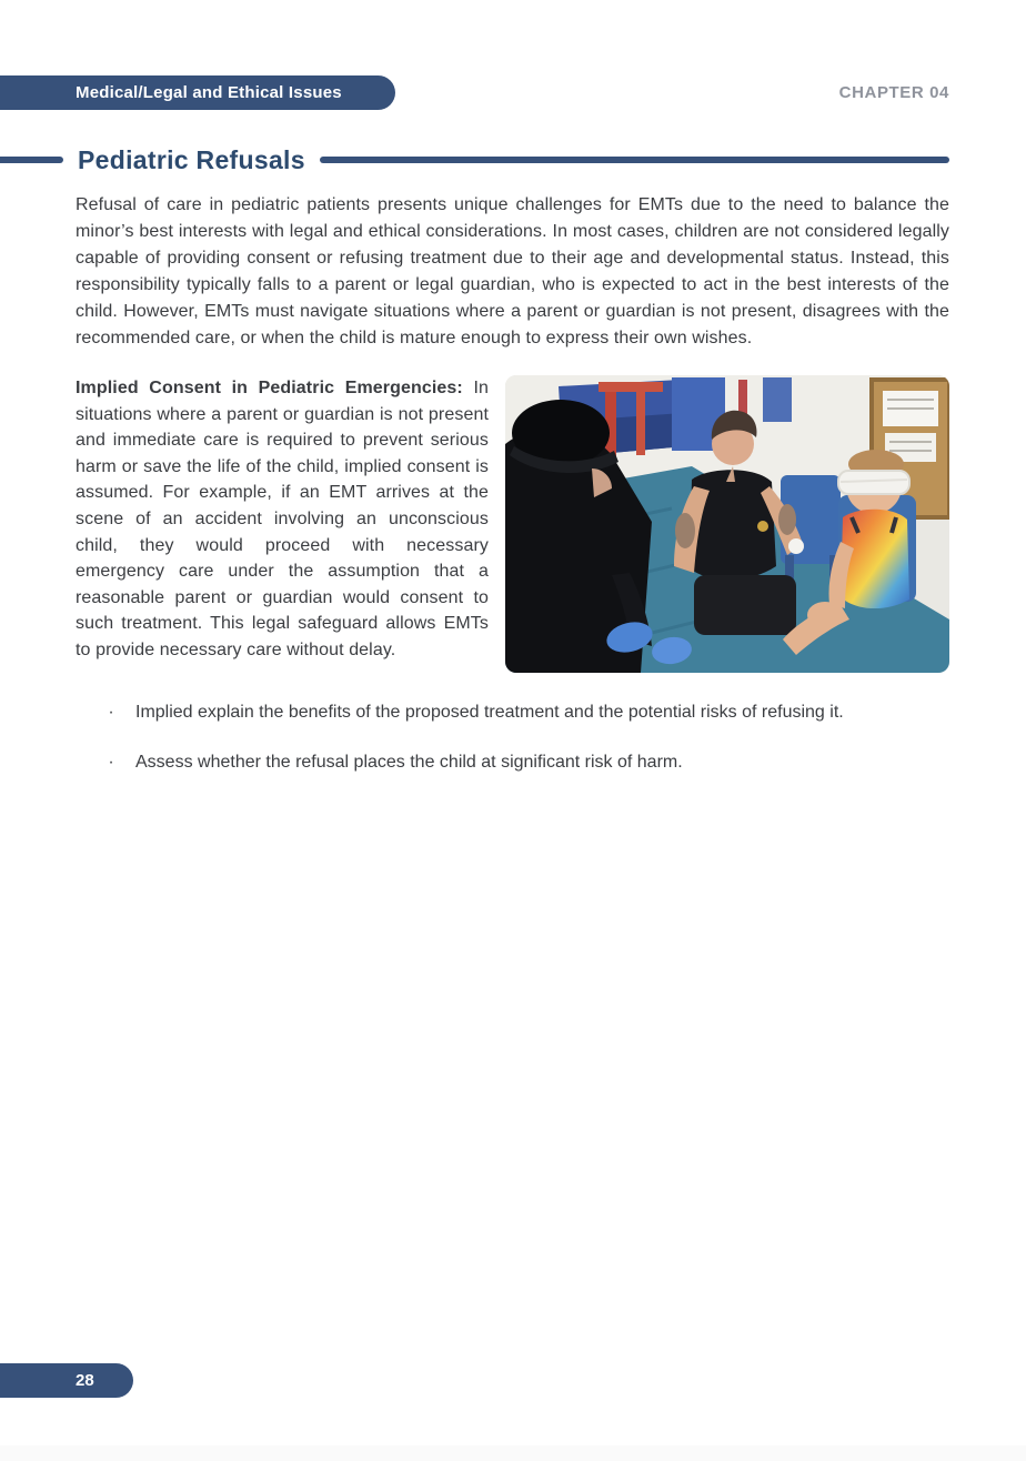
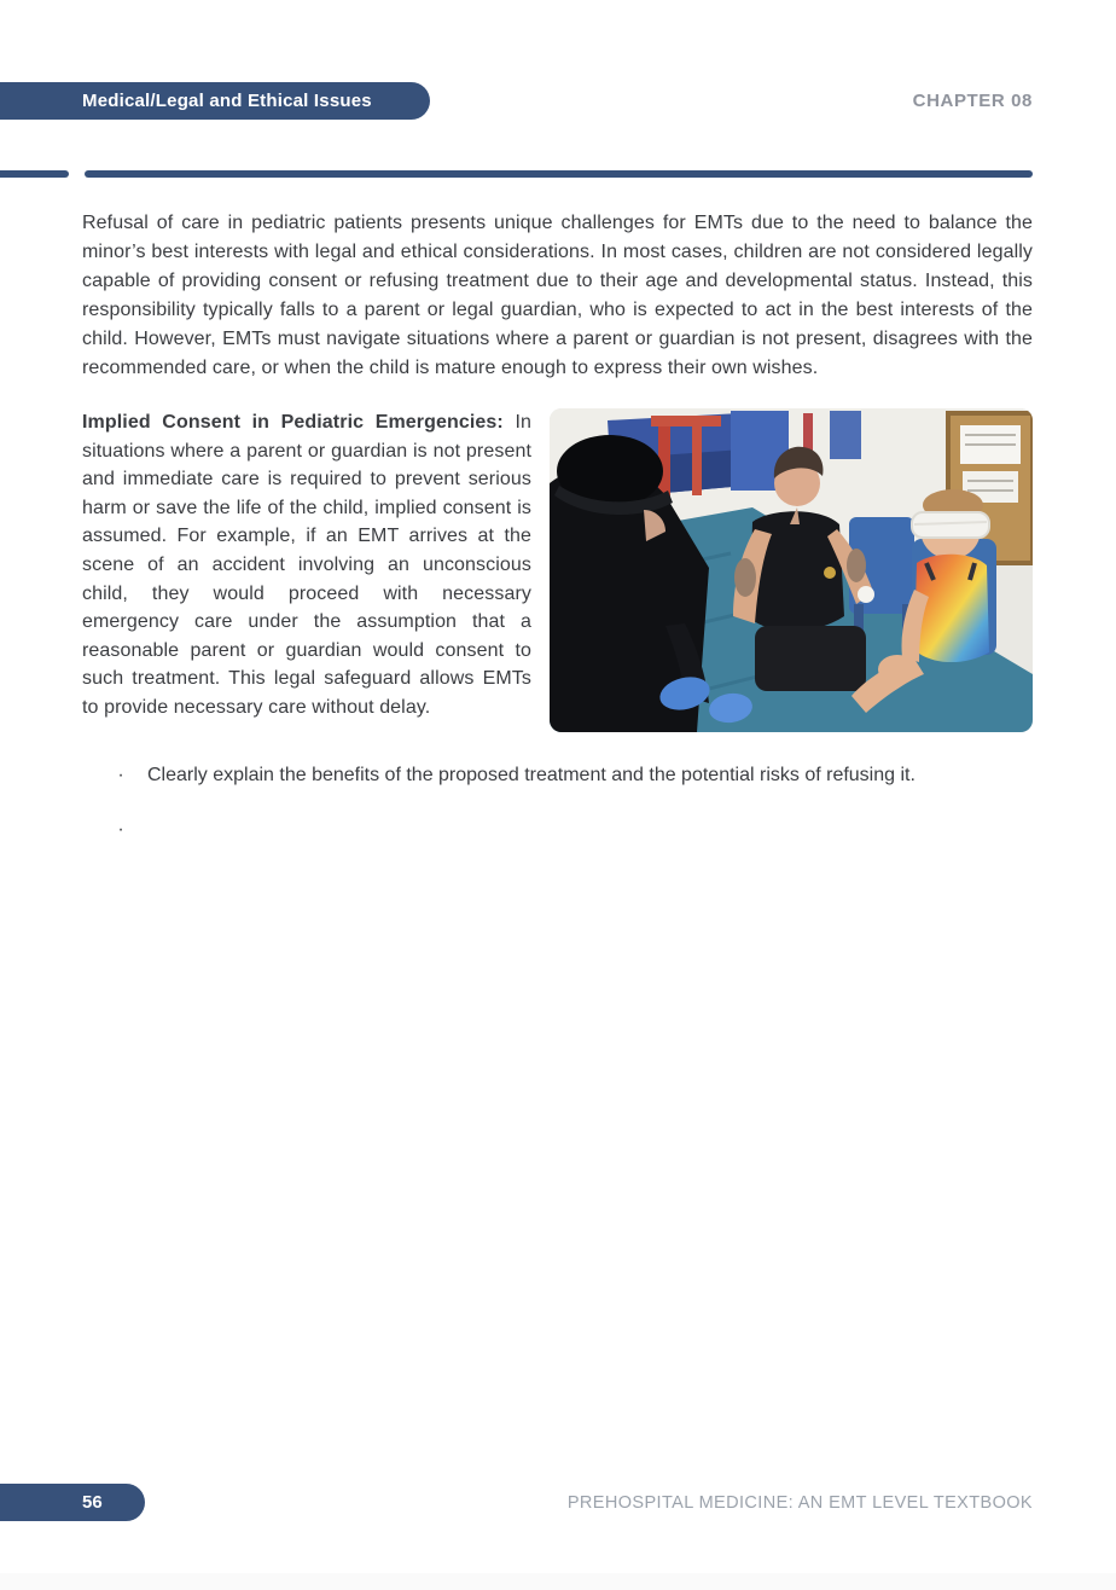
  Medical/Legal and Ethical Issues
- CHAPTER 04
+ CHAPTER 08
- Pediatric Refusals
  Refusal of care in pediatric patients presents unique challenges for EMTs due to the need to balance the minor’s best interests with legal and ethical considerations. In most cases, children are not considered legally capable of providing consent or refusing treatment due to their age and developmental status. Instead, this responsibility typically falls to a parent or legal guardian, who is expected to act in the best interests of the child. However, EMTs must navigate situations where a parent or guardian is not present, disagrees with the recommended care, or when the child is mature enough to express their own wishes.
  Implied Consent in Pediatric Emergencies: In situations where a parent or guardian is not present and immediate care is required to prevent serious harm or save the life of the child, implied consent is assumed. For example, if an EMT arrives at the scene of an accident involving an unconscious child, they would proceed with necessary emergency care under the assumption that a reasonable parent or guardian would consent to such treatment. This legal safeguard allows EMTs to provide necessary care without delay.
  ·
- Implied explain the benefits of the proposed treatment and the potential risks of refusing it.
+ Clearly explain the benefits of the proposed treatment and the potential risks of refusing it.
  ·
- Assess whether the refusal places the child at significant risk of harm.
- 28
+ 56
+ PREHOSPITAL MEDICINE: AN EMT LEVEL TEXTBOOK
